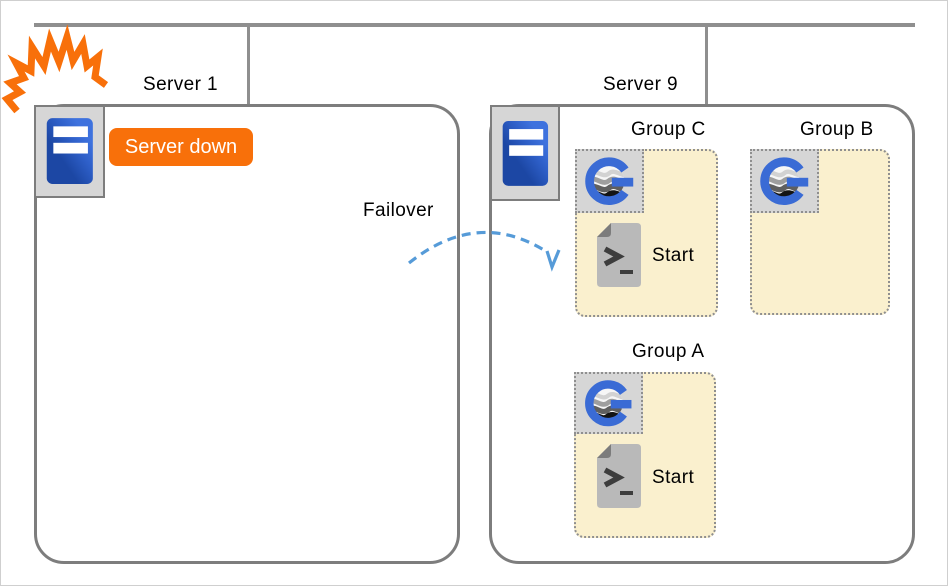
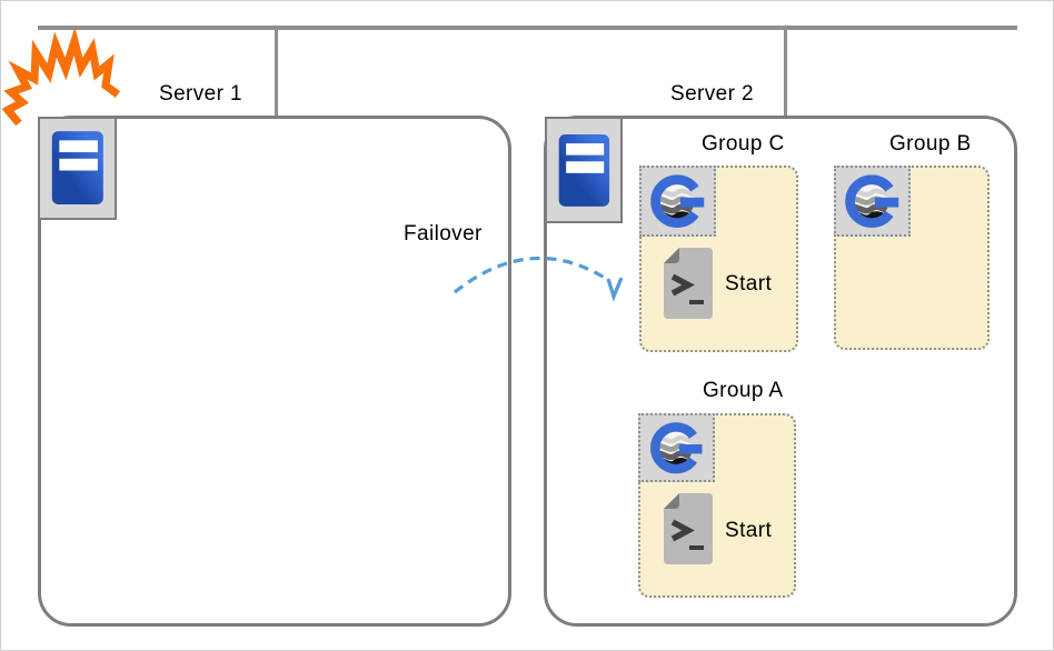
  Server 1
- Server 9
+ Server 2
- Server down
  Failover
  Group C
  Start
  Group B
  Group A
  Start
